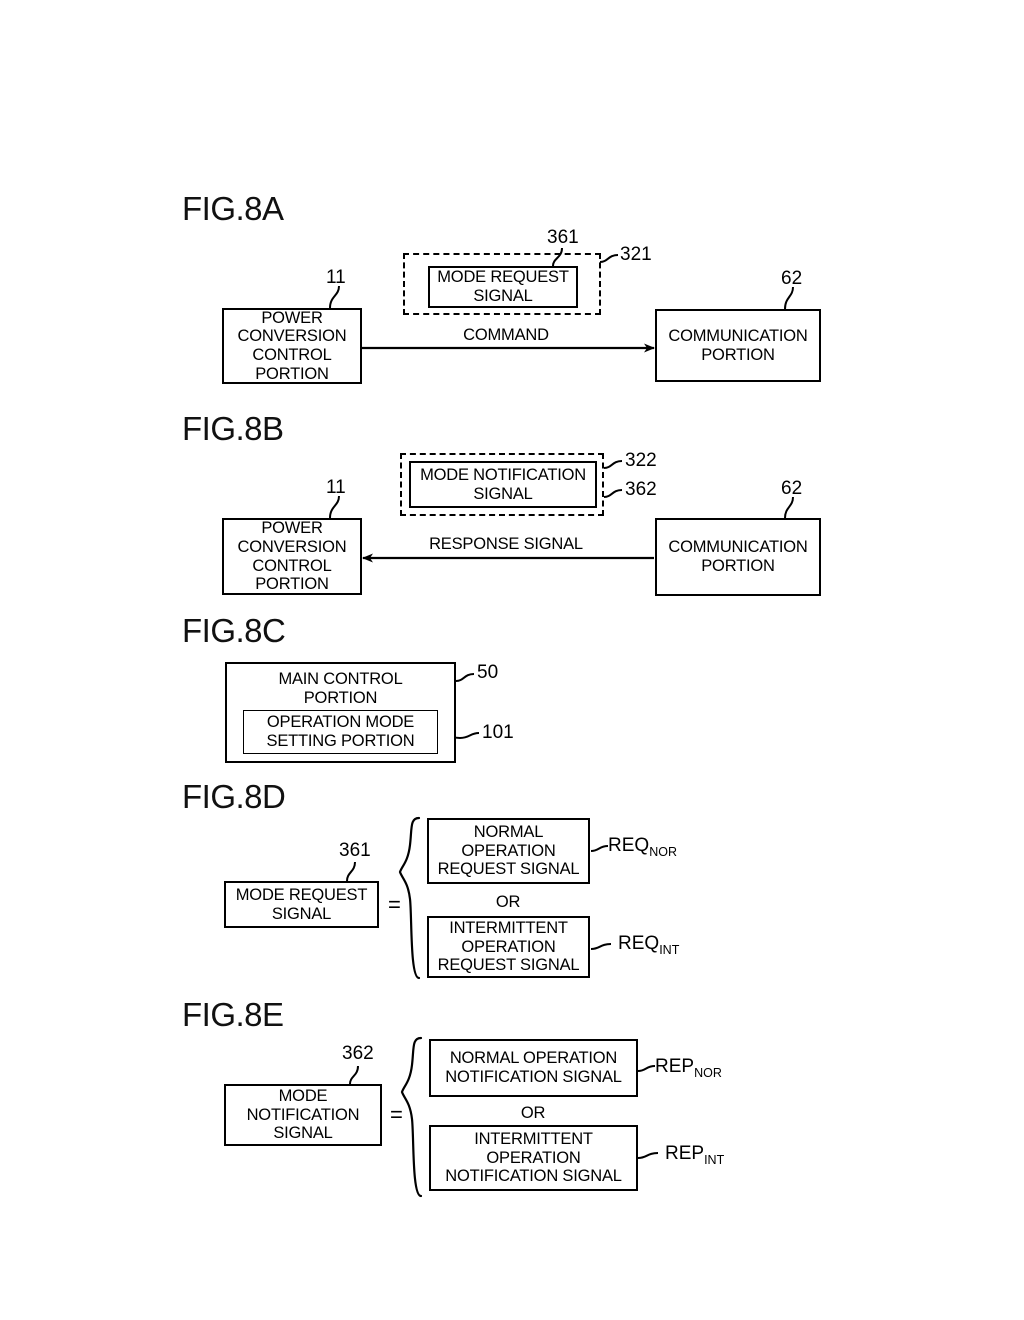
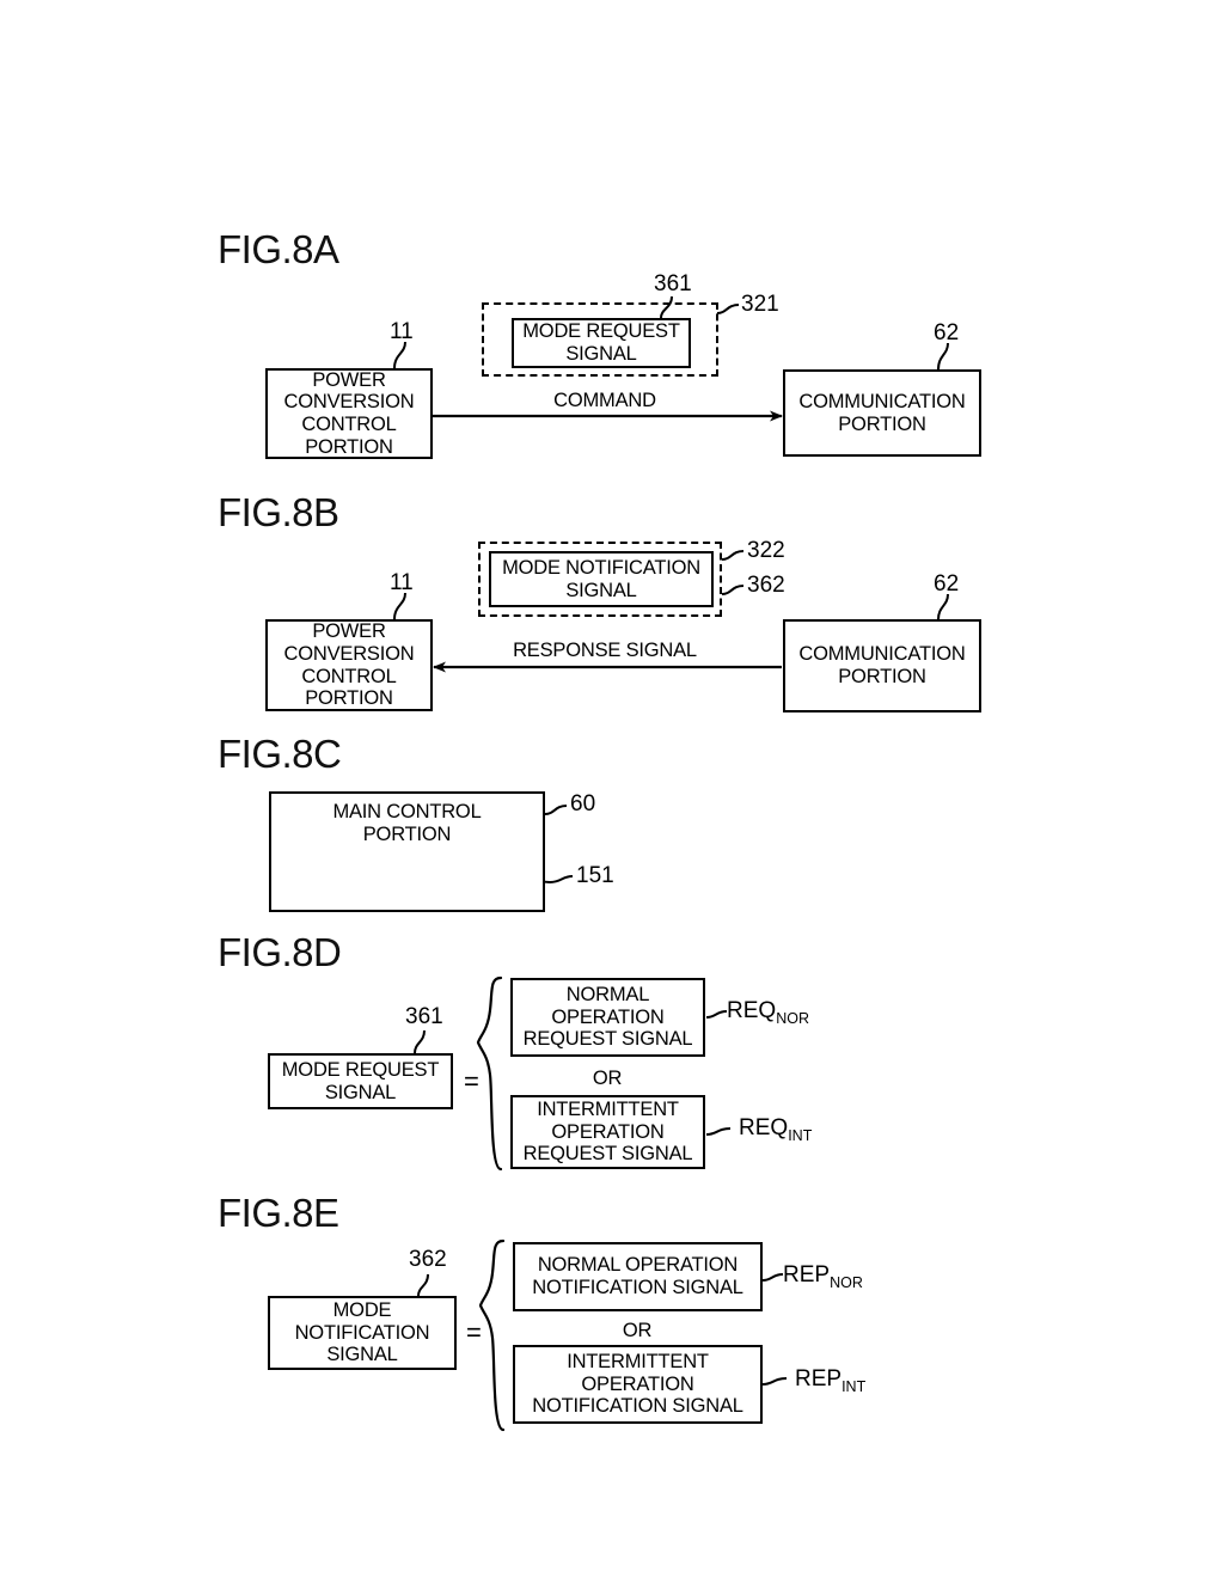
  FIG.8A
  MODE REQUEST
  SIGNAL
  POWER
  CONVERSION
  CONTROL
  PORTION
  COMMUNICATION
  PORTION
  COMMAND
  11
  361
  321
  62
  FIG.8B
  MODE NOTIFICATION
  SIGNAL
  POWER
  CONVERSION
  CONTROL
  PORTION
  COMMUNICATION
  PORTION
  RESPONSE SIGNAL
  11
  322
  362
  62
  FIG.8C
  MAIN CONTROL
  PORTION
- OPERATION MODE
- SETTING PORTION
- 50
+ 60
- 101
+ 151
  FIG.8D
  MODE REQUEST
  SIGNAL
  =
  NORMAL
  OPERATION
  REQUEST SIGNAL
  OR
  INTERMITTENT
  OPERATION
  REQUEST SIGNAL
  361
  REQNOR
  REQINT
  FIG.8E
  MODE
  NOTIFICATION
  SIGNAL
  =
  NORMAL OPERATION
  NOTIFICATION SIGNAL
  OR
  INTERMITTENT
  OPERATION
  NOTIFICATION SIGNAL
  362
  REPNOR
  REPINT
